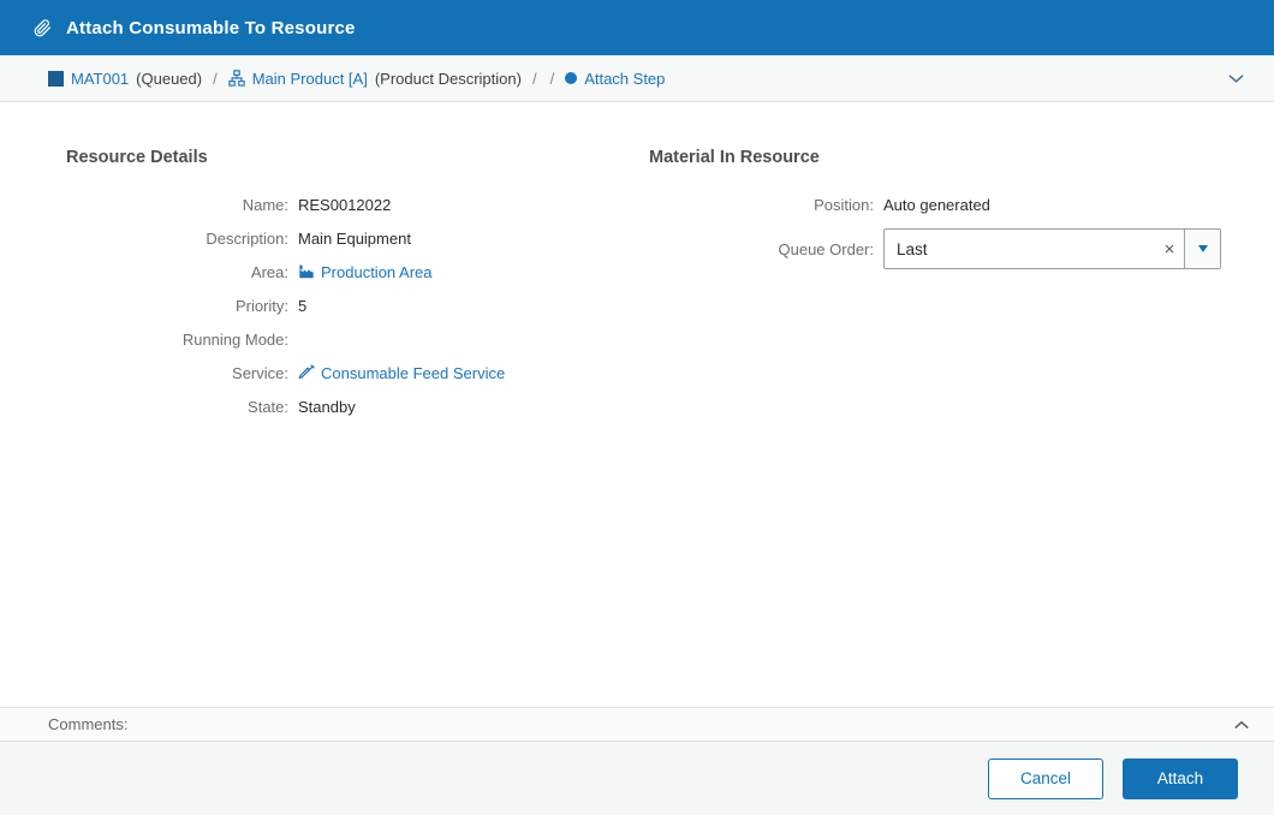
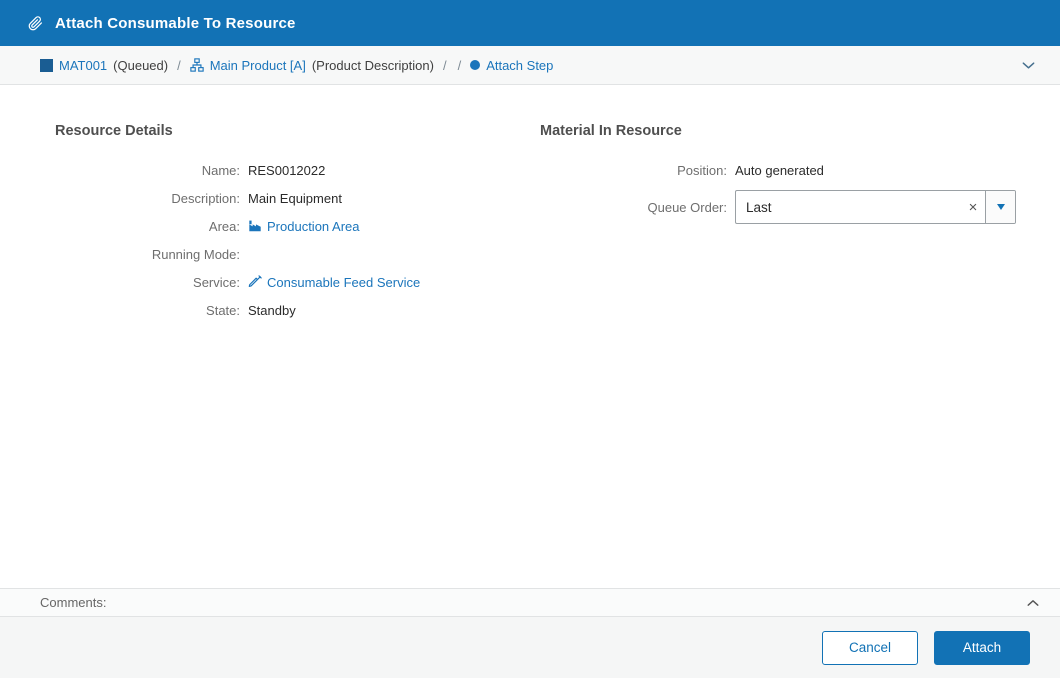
  Attach Consumable To Resource
  MAT001
  (Queued)
  /
  Main Product [A]
  (Product Description)
  /
  /
  Attach Step
  Resource Details
  Name:
  RES0012022
  Description:
  Main Equipment
  Area:
  Production Area
- Priority:
- 5
  Running Mode:
  Service:
  Consumable Feed Service
  State:
  Standby
  Material In Resource
  Position:
  Auto generated
  Queue Order:
  Last
  ×
  Comments:
  Cancel
  Attach
